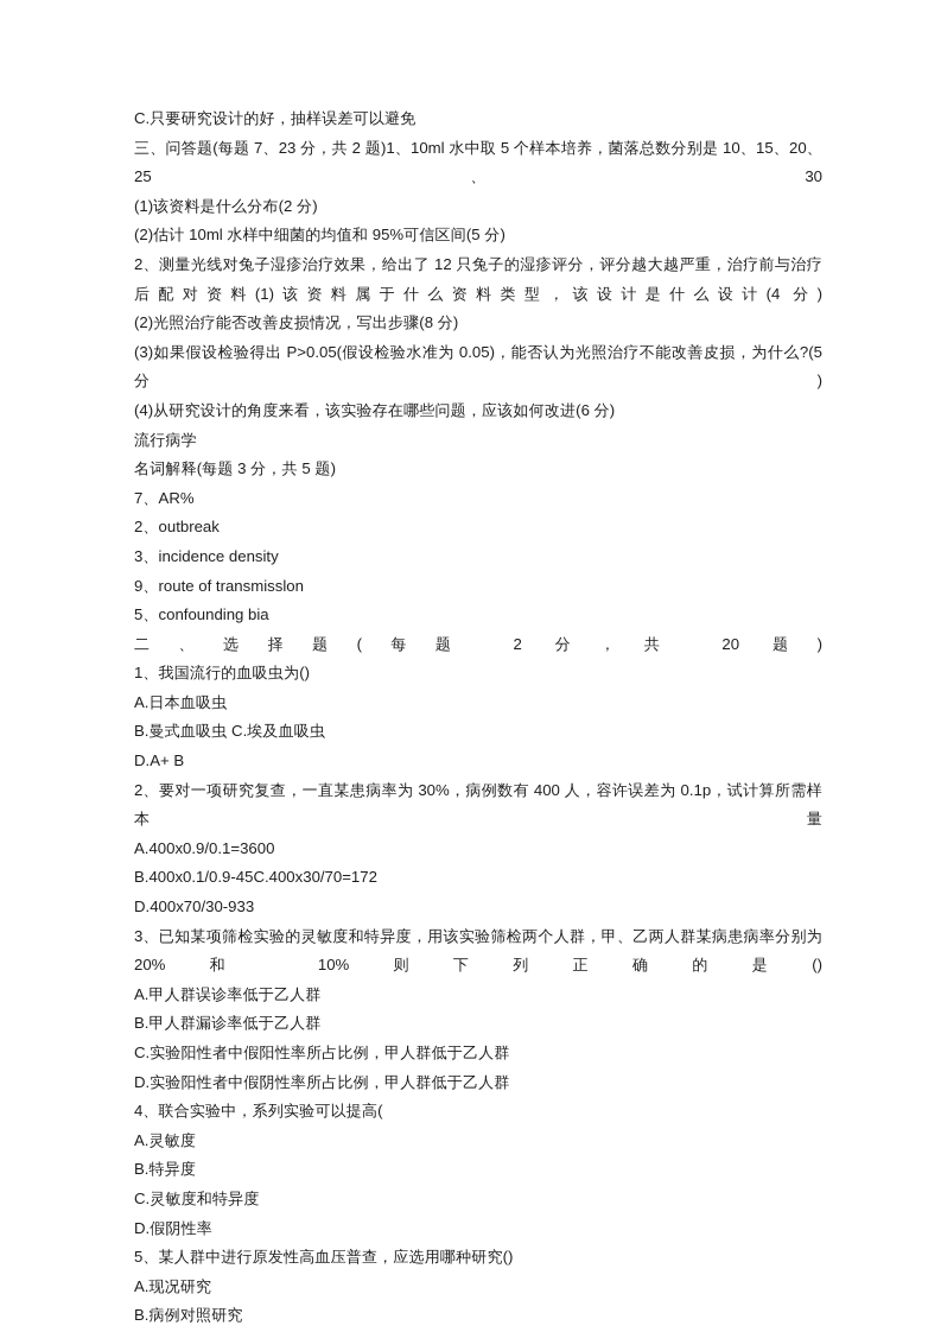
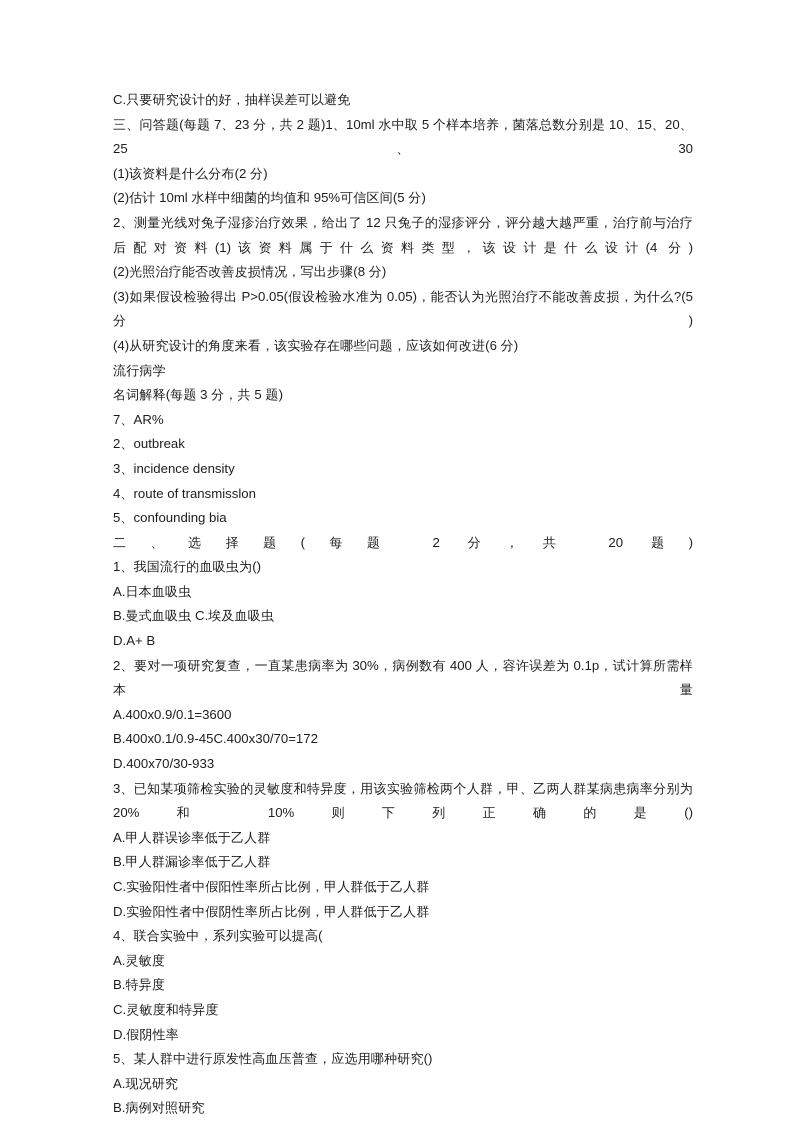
  C.只要研究设计的好，抽样误差可以避免
  三、问答题(每题 7、23 分，共 2 题)1、10ml 水中取 5 个样本培养，菌落总数分别是 10、15、20、25、30
  (1)该资料是什么分布(2 分)
  (2)估计 10ml 水样中细菌的均值和 95%可信区间(5 分)
  2、测量光线对兔子湿疹治疗效果，给出了 12 只兔子的湿疹评分，评分越大越严重，治疗前与治疗后配对资料(1)该资料属于什么资料类型，该设计是什么设计(4 分)
  (2)光照治疗能否改善皮损情况，写出步骤(8 分)
  (3)如果假设检验得出 P>0.05(假设检验水准为 0.05)，能否认为光照治疗不能改善皮损，为什么?(5 分)
  (4)从研究设计的角度来看，该实验存在哪些问题，应该如何改进(6 分)
  流行病学
  名词解释(每题 3 分，共 5 题)
  7、AR%
  2、outbreak
  3、incidence density
- 9、route of transmisslon
+ 4、route of transmisslon
  5、confounding bia
  二、选择题(每题 2 分，共 20 题)
  1、我国流行的血吸虫为()
  A.日本血吸虫
  B.曼式血吸虫 C.埃及血吸虫
  D.A+ B
  2、要对一项研究复查，一直某患病率为 30%，病例数有 400 人，容许误差为 0.1p，试计算所需样本量
  A.400x0.9/0.1=3600
  B.400x0.1/0.9-45C.400x30/70=172
  D.400x70/30-933
  3、已知某项筛检实验的灵敏度和特异度，用该实验筛检两个人群，甲、乙两人群某病患病率分别为 20%和 10%则下列正确的是()
  A.甲人群误诊率低于乙人群
  B.甲人群漏诊率低于乙人群
  C.实验阳性者中假阳性率所占比例，甲人群低于乙人群
  D.实验阳性者中假阴性率所占比例，甲人群低于乙人群
  4、联合实验中，系列实验可以提高(
  A.灵敏度
  B.特异度
  C.灵敏度和特异度
  D.假阴性率
  5、某人群中进行原发性高血压普查，应选用哪种研究()
  A.现况研究
  B.病例对照研究
